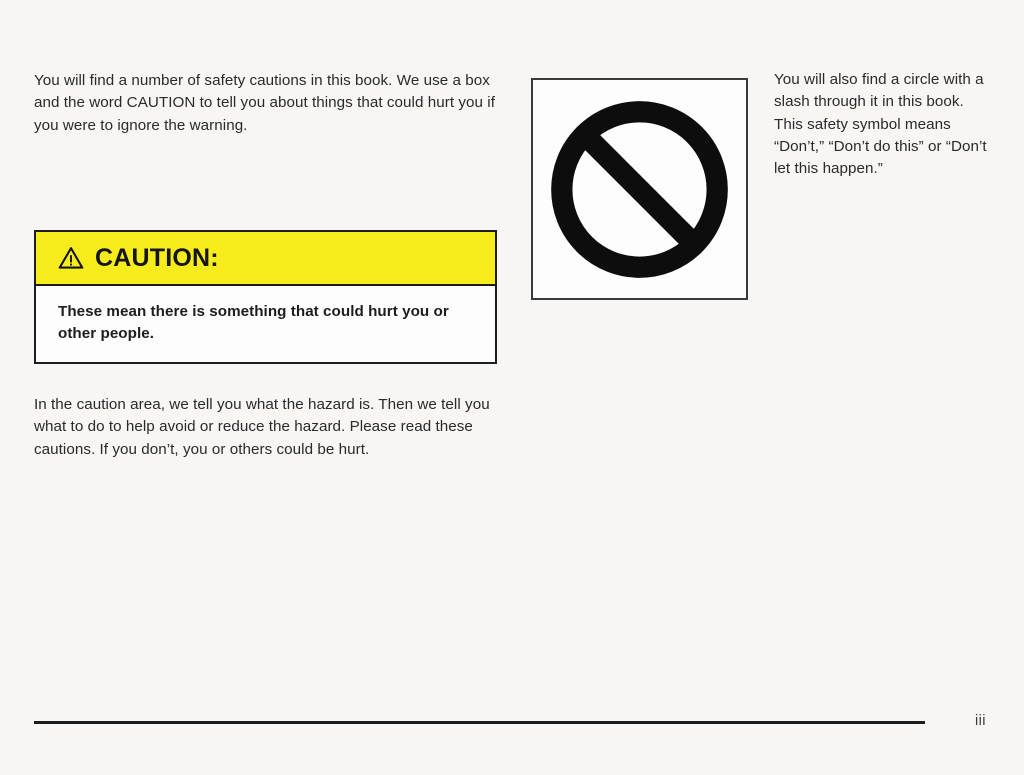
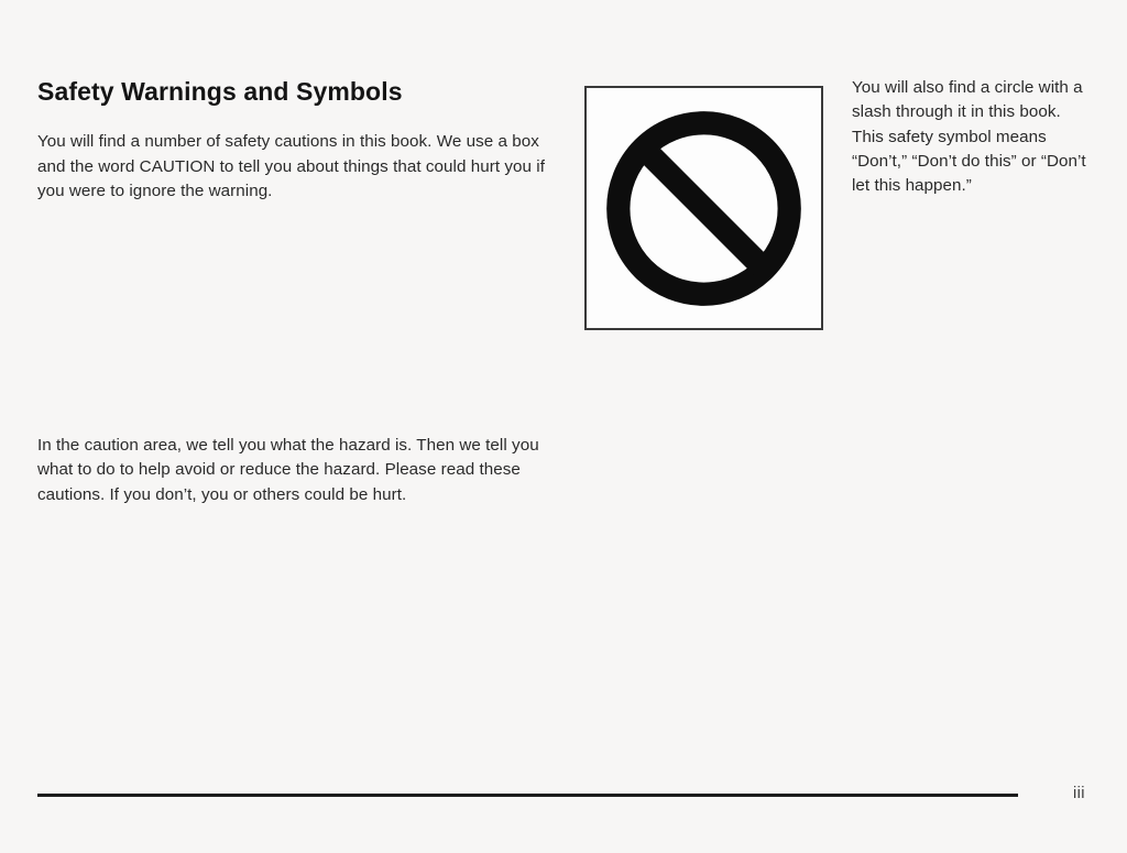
+ Safety Warnings and Symbols
  You will find a number of safety cautions in this book. We use a box and the word CAUTION to tell you about things that could hurt you if you were to ignore the warning.
- CAUTION:
- These mean there is something that could hurt you or other people.
  In the caution area, we tell you what the hazard is. Then we tell you what to do to help avoid or reduce the hazard. Please read these cautions. If you don’t, you or others could be hurt.
  You will also find a circle with a slash through it in this book. This safety symbol means “Don’t,” “Don’t do this” or “Don’t let this happen.”
  iii
